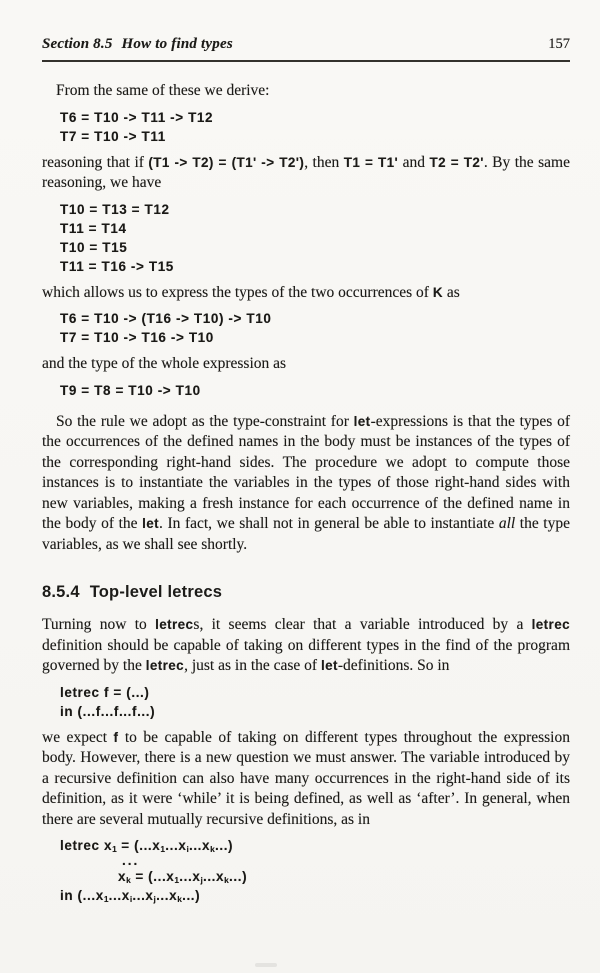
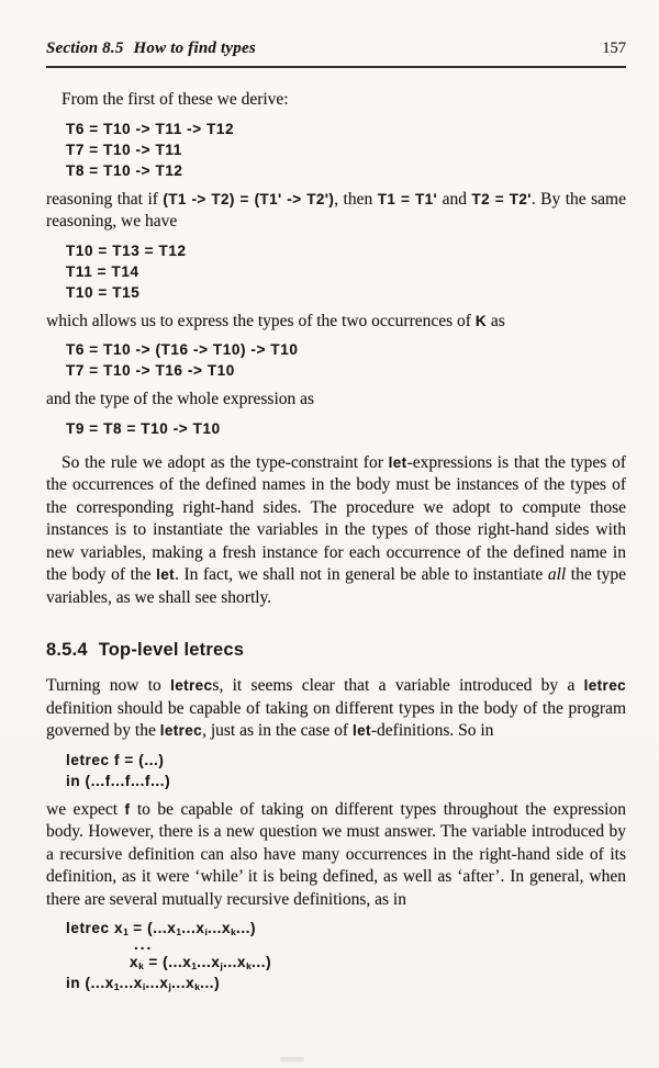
  Section 8.5 How to find types
  157
- From the same of these we derive:
+ From the first of these we derive:
  T6 = T10 -> T11 -> T12
  T7 = T10 -> T11
+ T8 = T10 -> T12
  reasoning that if (T1 -> T2) = (T1' -> T2'), then T1 = T1' and T2 = T2'. By the same reasoning, we have
  T10 = T13 = T12
  T11 = T14
  T10 = T15
- T11 = T16 -> T15
  which allows us to express the types of the two occurrences of K as
  T6 = T10 -> (T16 -> T10) -> T10
  T7 = T10 -> T16 -> T10
  and the type of the whole expression as
  T9 = T8 = T10 -> T10
  So the rule we adopt as the type-constraint for let-expressions is that the types of the occurrences of the defined names in the body must be instances of the types of the corresponding right-hand sides. The procedure we adopt to compute those instances is to instantiate the variables in the types of those right-hand sides with new variables, making a fresh instance for each occurrence of the defined name in the body of the let. In fact, we shall not in general be able to instantiate all the type variables, as we shall see shortly.
  8.5.4 Top-level letrecs
- Turning now to letrecs, it seems clear that a variable introduced by a letrec definition should be capable of taking on different types in the find of the program governed by the letrec, just as in the case of let-definitions. So in
+ Turning now to letrecs, it seems clear that a variable introduced by a letrec definition should be capable of taking on different types in the body of the program governed by the letrec, just as in the case of let-definitions. So in
  letrec f = (...)
  in (...f...f...f...)
  we expect f to be capable of taking on different types throughout the expression body. However, there is a new question we must answer. The variable introduced by a recursive definition can also have many occurrences in the right-hand side of its definition, as it were ‘while’ it is being defined, as well as ‘after’. In general, when there are several mutually recursive definitions, as in
  letrec x1 = (...x1...xi...xk...)
  ...
  xk = (...x1...xj...xk...)
  in (...x1...xi...xj...xk...)
